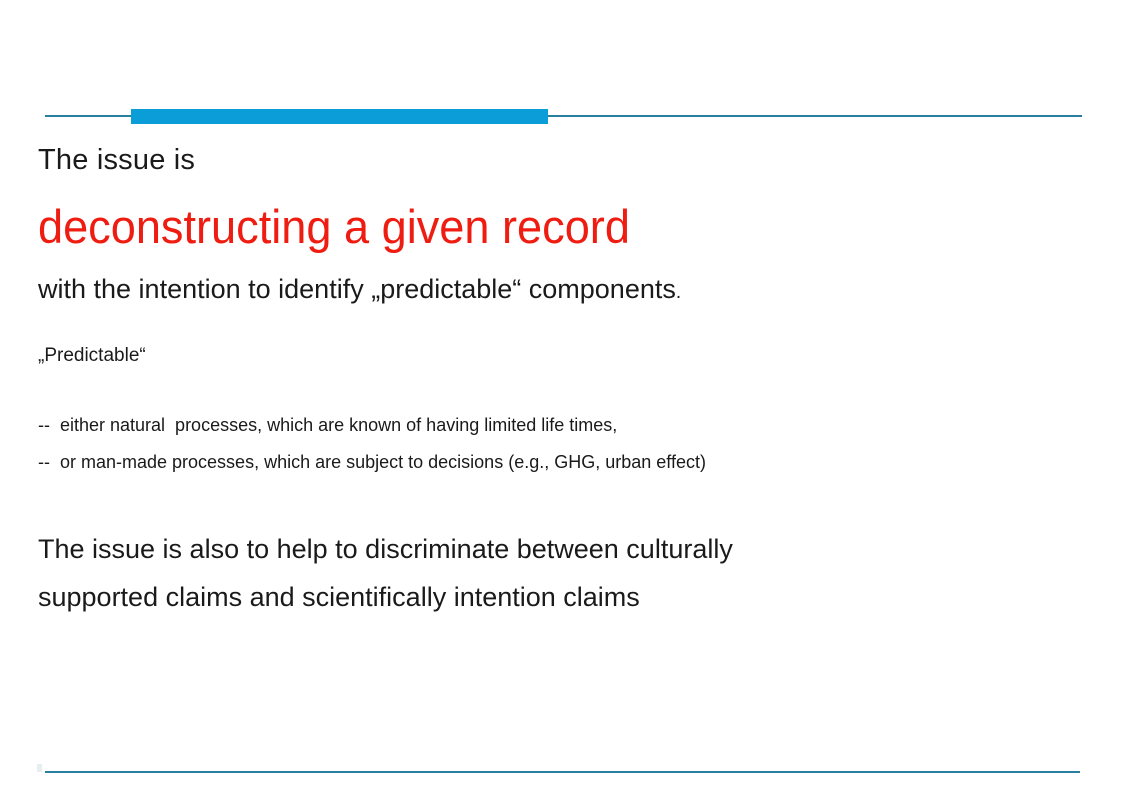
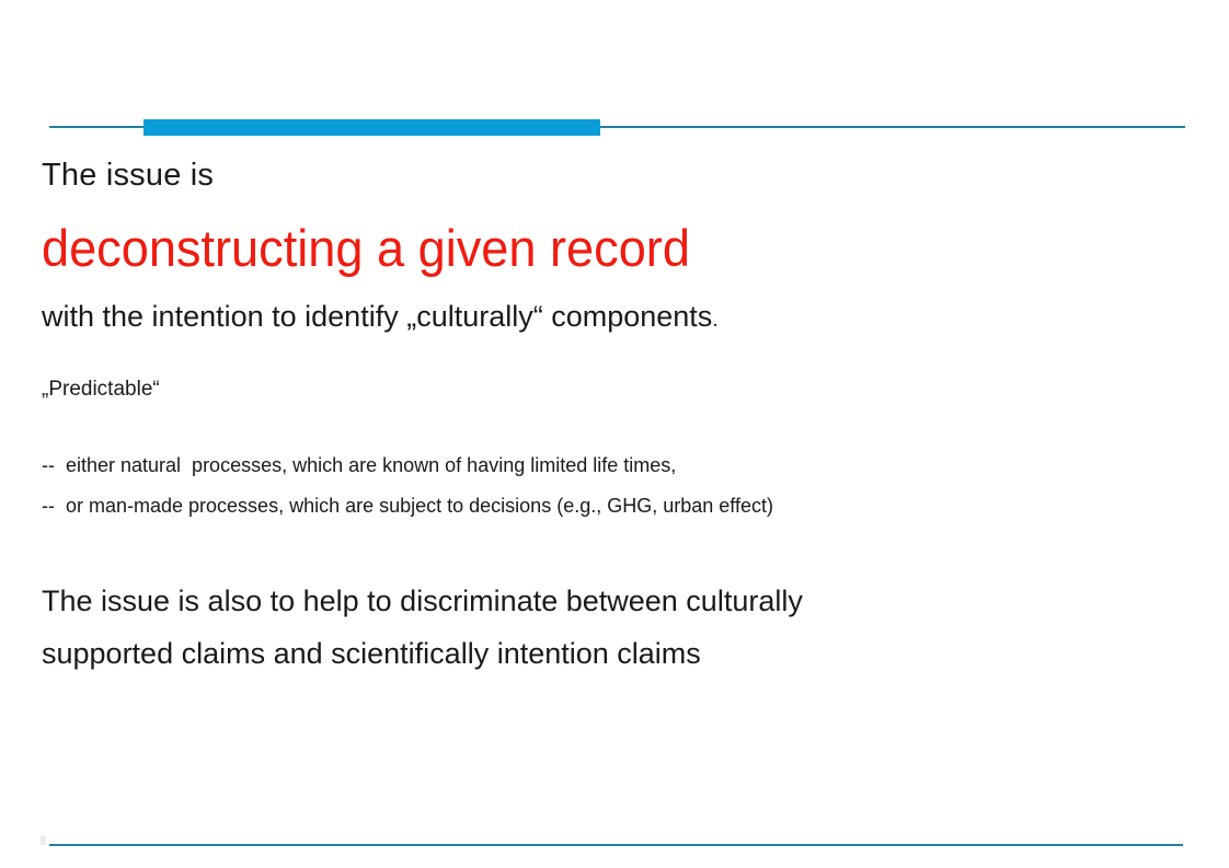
  The issue is
  deconstructing a given record
- with the intention to identify „predictable“ components.
+ with the intention to identify „culturally“ components.
  „Predictable“
  -- either natural processes, which are known of having limited life times,
  -- or man-made processes, which are subject to decisions (e.g., GHG, urban effect)
  The issue is also to help to discriminate between culturally
  supported claims and scientifically intention claims
